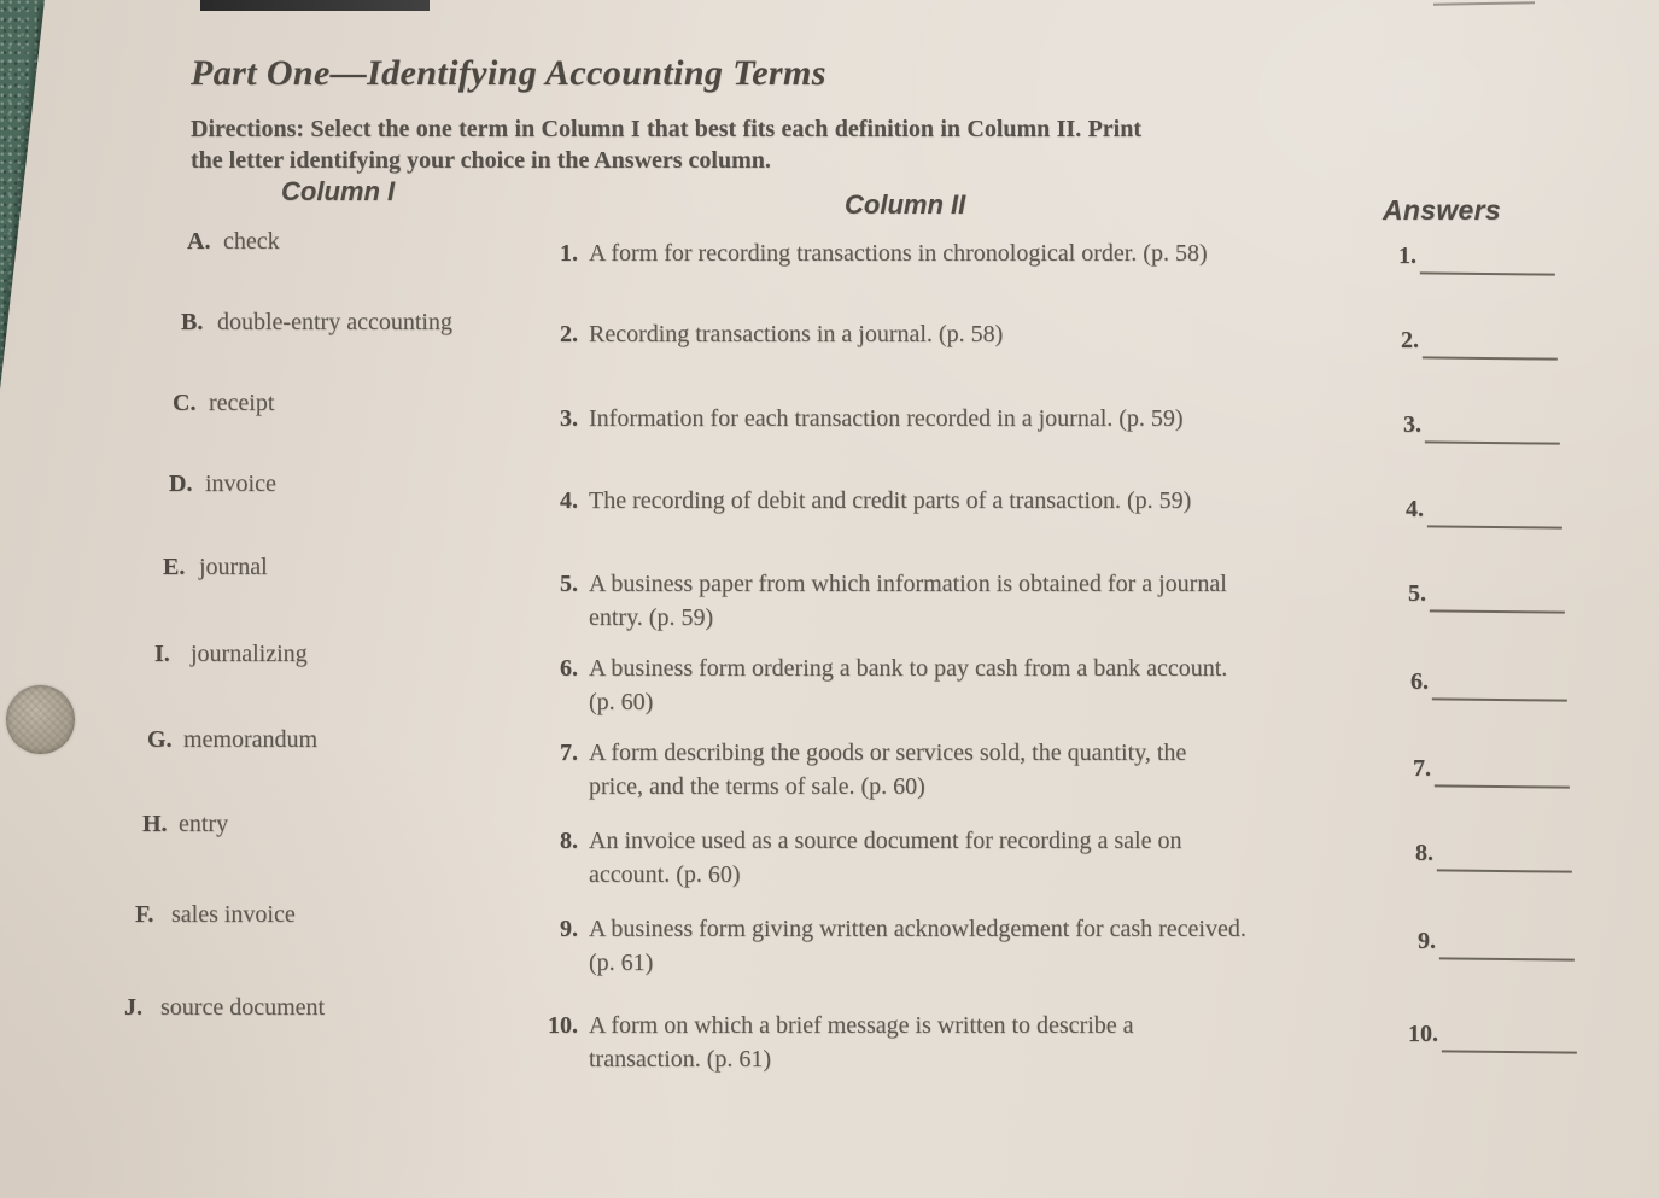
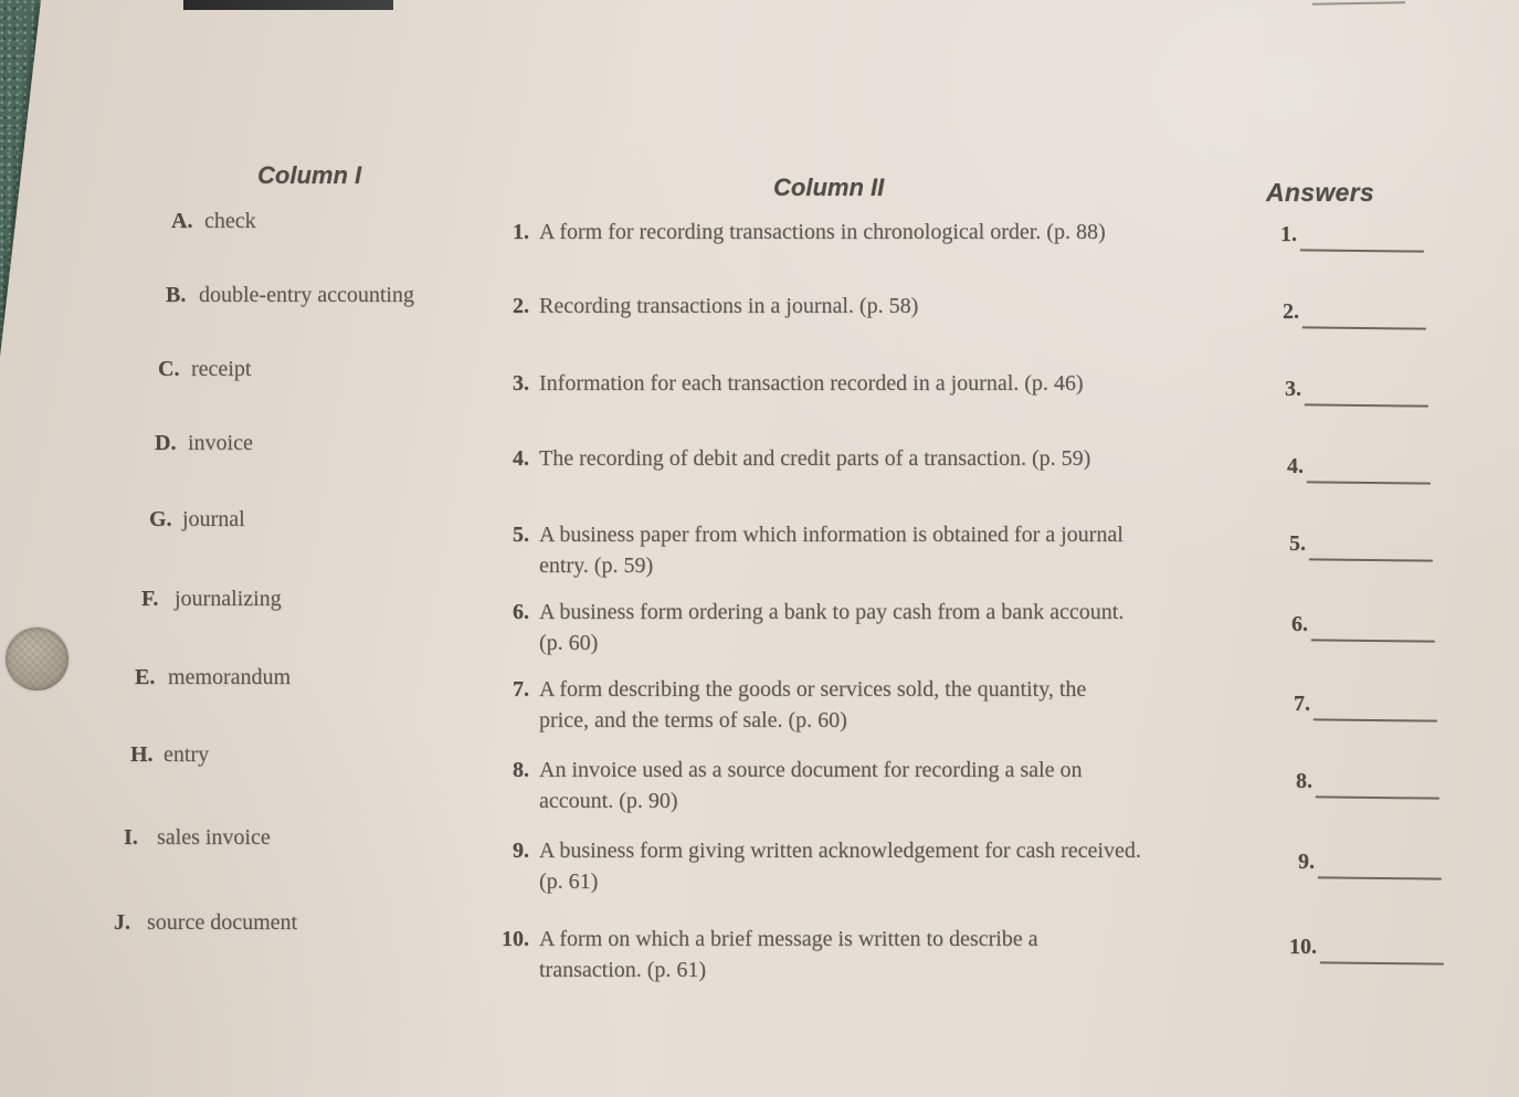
- Part One—Identifying Accounting Terms
- Directions: Select the one term in Column I that best fits each definition in Column II. Print the letter identifying your choice in the Answers column.
  Column I
  Column II
  Answers
  A. check
  B. double-entry accounting
  C. receipt
  D. invoice
- E. journal
+ G. journal
- I. journalizing
+ F. journalizing
- G. memorandum
+ E. memorandum
  H. entry
- F. sales invoice
+ I. sales invoice
  J. source document
  1.
- A form for recording transactions in chronological order. (p. 58)
+ A form for recording transactions in chronological order. (p. 88)
  2.
  Recording transactions in a journal. (p. 58)
  3.
- Information for each transaction recorded in a journal. (p. 59)
+ Information for each transaction recorded in a journal. (p. 46)
  4.
  The recording of debit and credit parts of a transaction. (p. 59)
  5.
  A business paper from which information is obtained for a journal entry. (p. 59)
  6.
  A business form ordering a bank to pay cash from a bank account. (p. 60)
  7.
  A form describing the goods or services sold, the quantity, the price, and the terms of sale. (p. 60)
  8.
- An invoice used as a source document for recording a sale on account. (p. 60)
+ An invoice used as a source document for recording a sale on account. (p. 90)
  9.
  A business form giving written acknowledgement for cash received. (p. 61)
  10.
  A form on which a brief message is written to describe a transaction. (p. 61)
  1.
  2.
  3.
  4.
  5.
  6.
  7.
  8.
  9.
  10.
